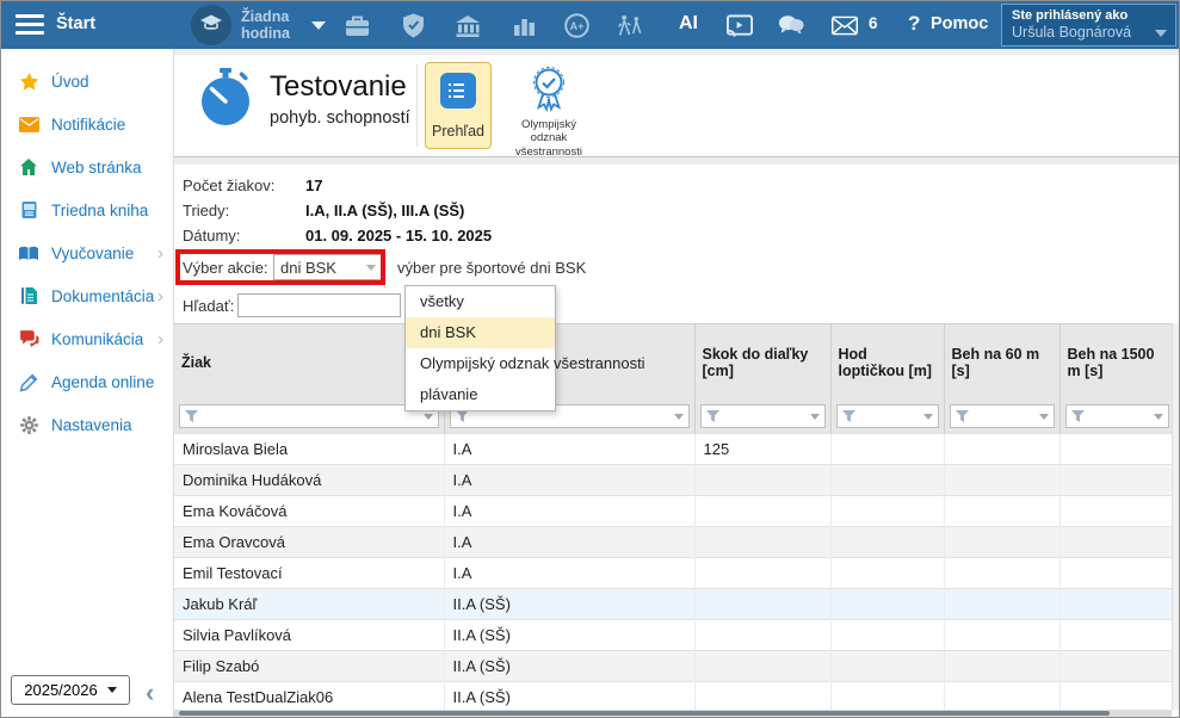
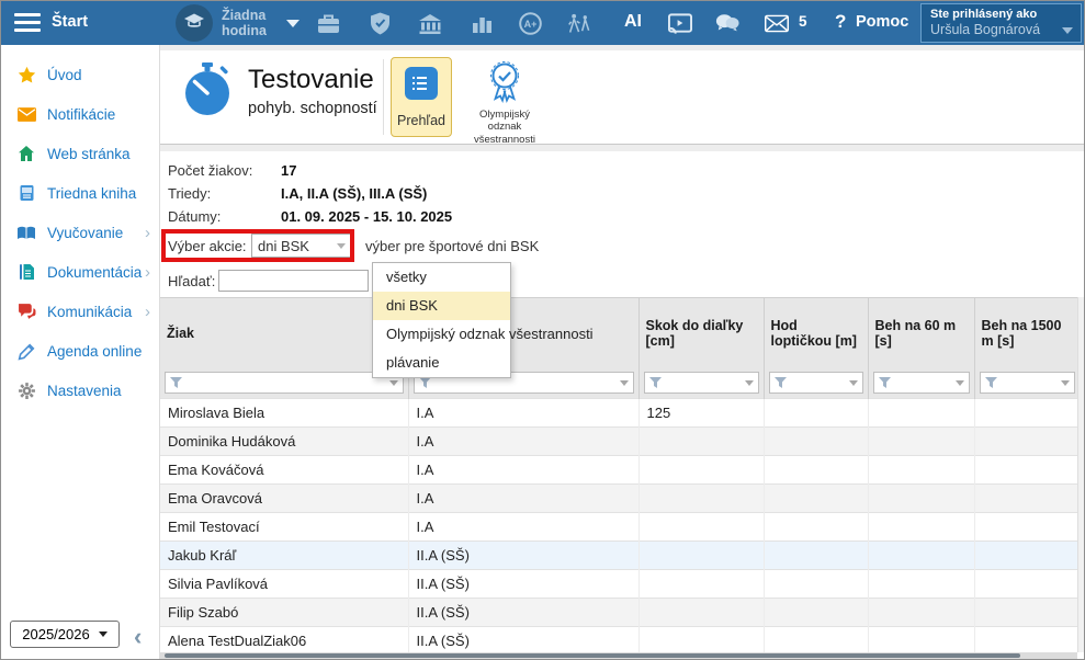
  Štart
  Žiadna hodina
  A+
  AI
- 6
+ 5
  ?
  Pomoc
  Ste prihlásený ako
  Uršula Bognárová
  Úvod
  Notifikácie
  Web stránka
  Triedna kniha
  Vyučovanie
  ›
  Dokumentácia
  ›
  Komunikácia
  ›
  Agenda online
  Nastavenia
  2025/2026
  ‹
  Testovanie
  pohyb. schopností
  Prehľad
  Olympijský odznak všestrannosti
  Počet žiakov:
  17
  Triedy:
  I.A, II.A (SŠ), III.A (SŠ)
  Dátumy:
  01. 09. 2025 - 15. 10. 2025
  Výber akcie:
  dni BSK
  výber pre športové dni BSK
  Hľadať:
  všetky
  dni BSK
  Olympijský odznak všestrannosti
  plávanie
  Žiak		Skok do diaľky [cm]	Hod loptičkou [m]	Beh na 60 m [s]	Beh na 1500 m [s]
  Miroslava Biela	I.A	125
  Dominika Hudáková	I.A
  Ema Kováčová	I.A
  Ema Oravcová	I.A
  Emil Testovací	I.A
  Jakub Kráľ	II.A (SŠ)
  Silvia Pavlíková	II.A (SŠ)
  Filip Szabó	II.A (SŠ)
  Alena TestDualZiak06	II.A (SŠ)
